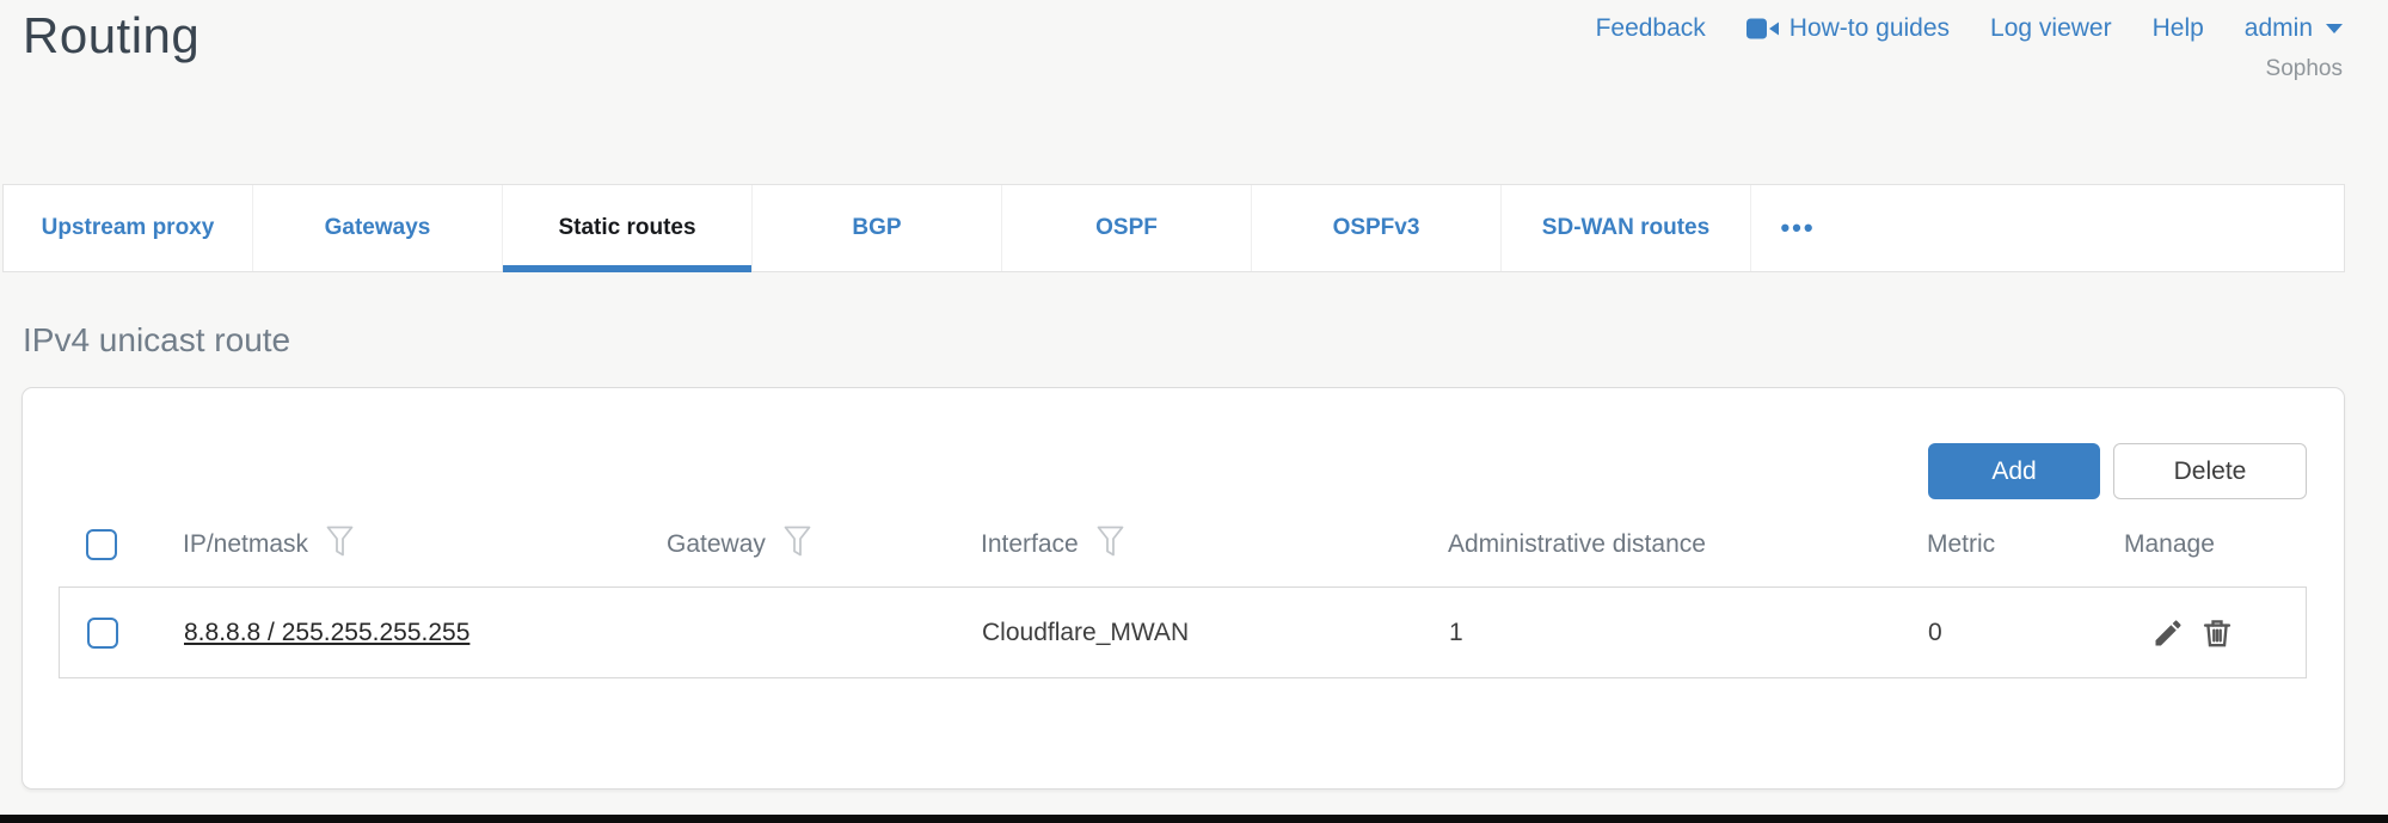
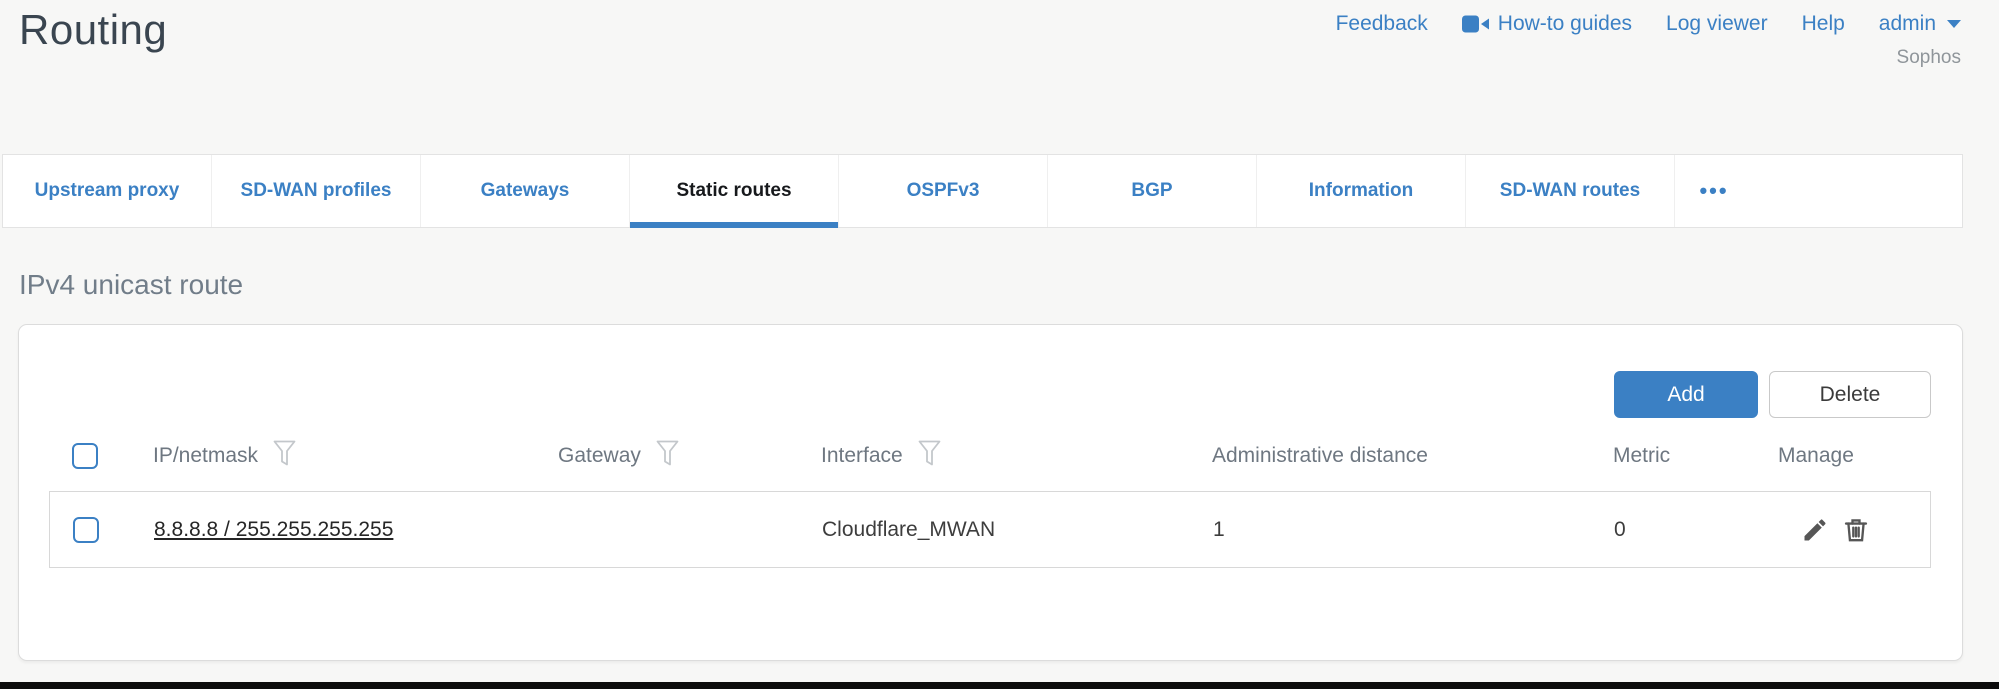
  Routing
  Feedback
  How-to guides
  Log viewer
  Help
  admin
  Sophos
  Upstream proxy
+ SD-WAN profiles
  Gateways
  Static routes
- BGP
+ OSPFv3
- OSPF
- OSPFv3
+ BGP
+ Information
  SD-WAN routes
  •••
  IPv4 unicast route
  Add
  Delete
  IP/netmask
  Gateway
  Interface
  Administrative distance
  Metric
  Manage
  8.8.8.8 / 255.255.255.255
  Cloudflare_MWAN
  1
  0
